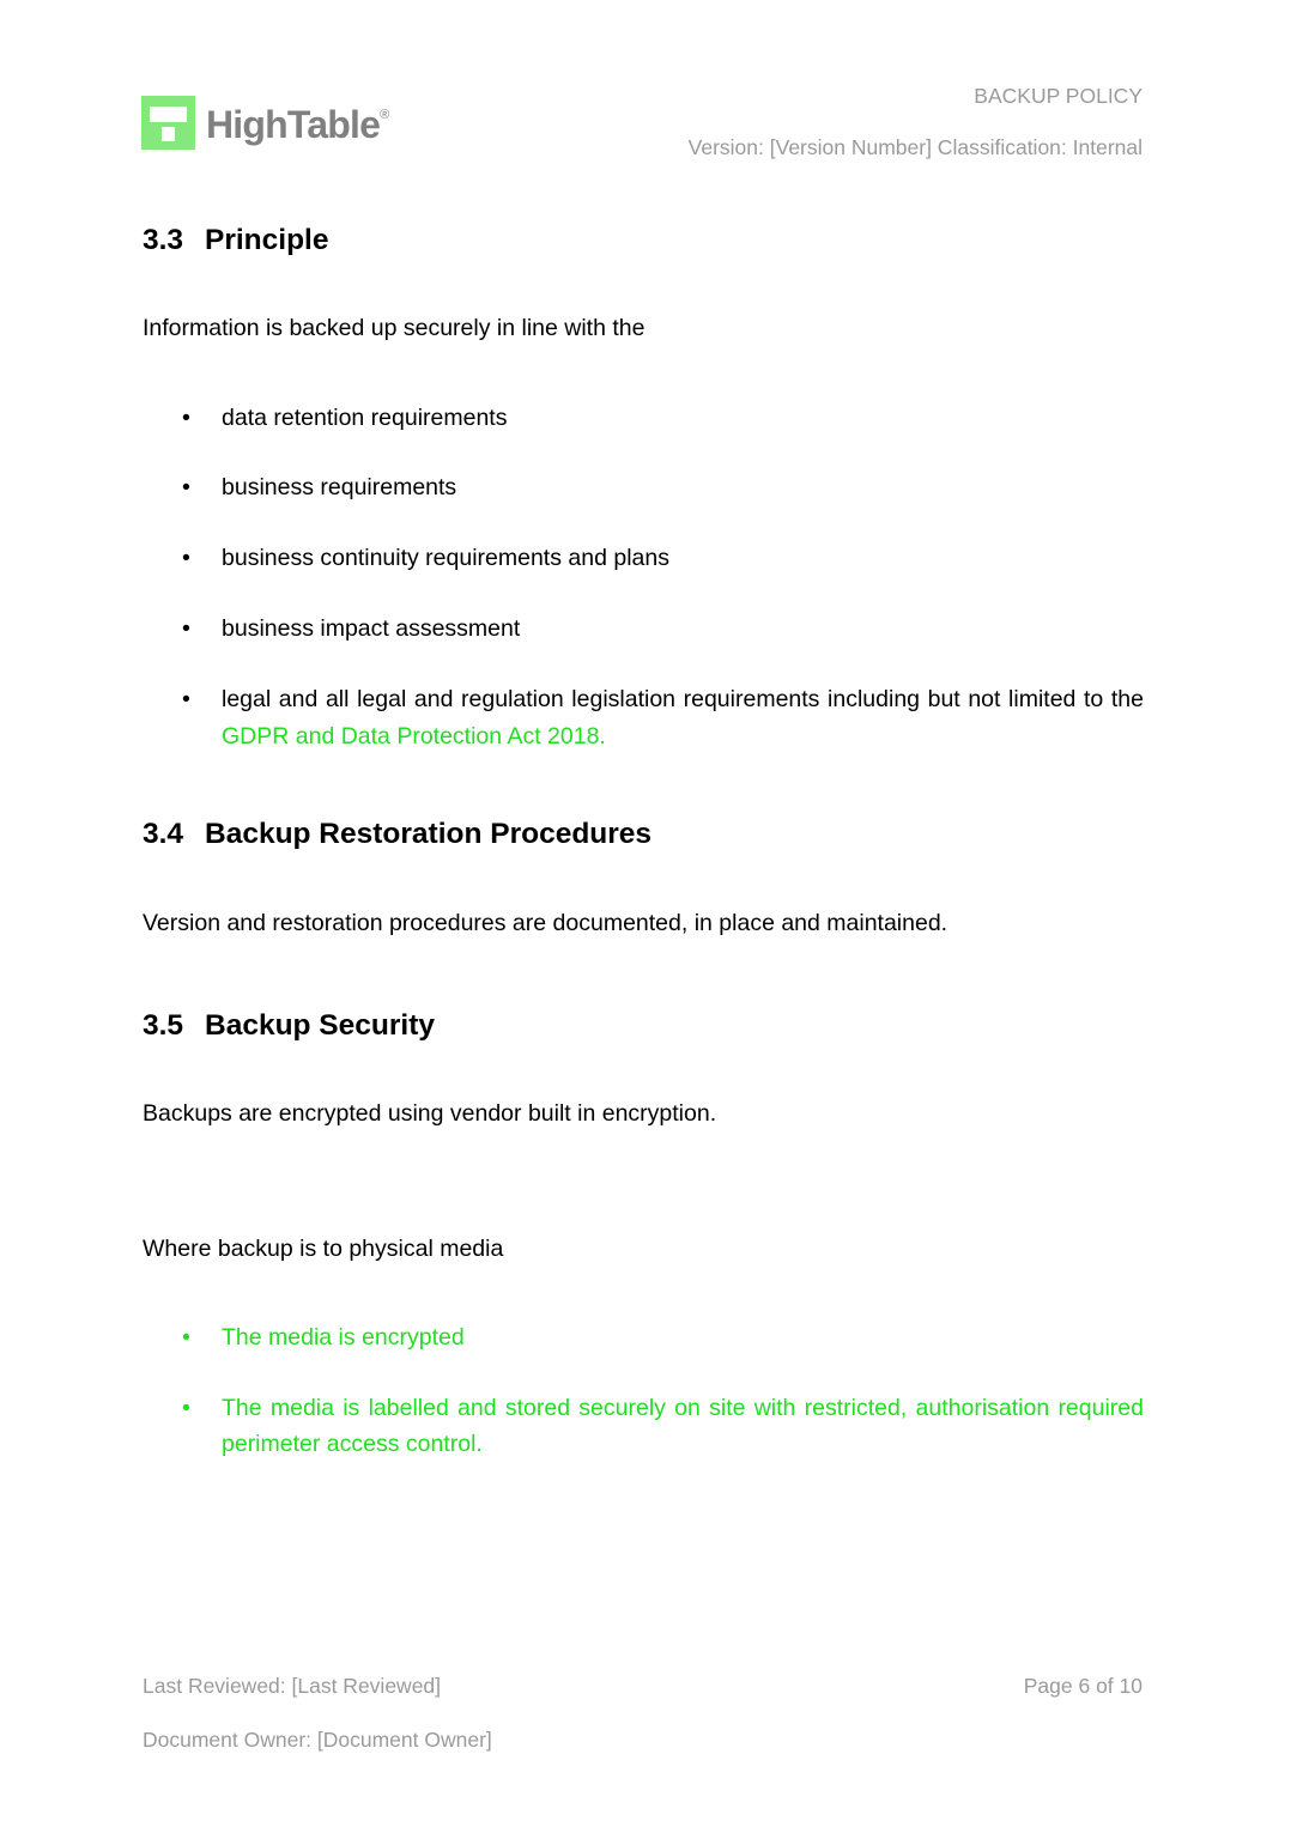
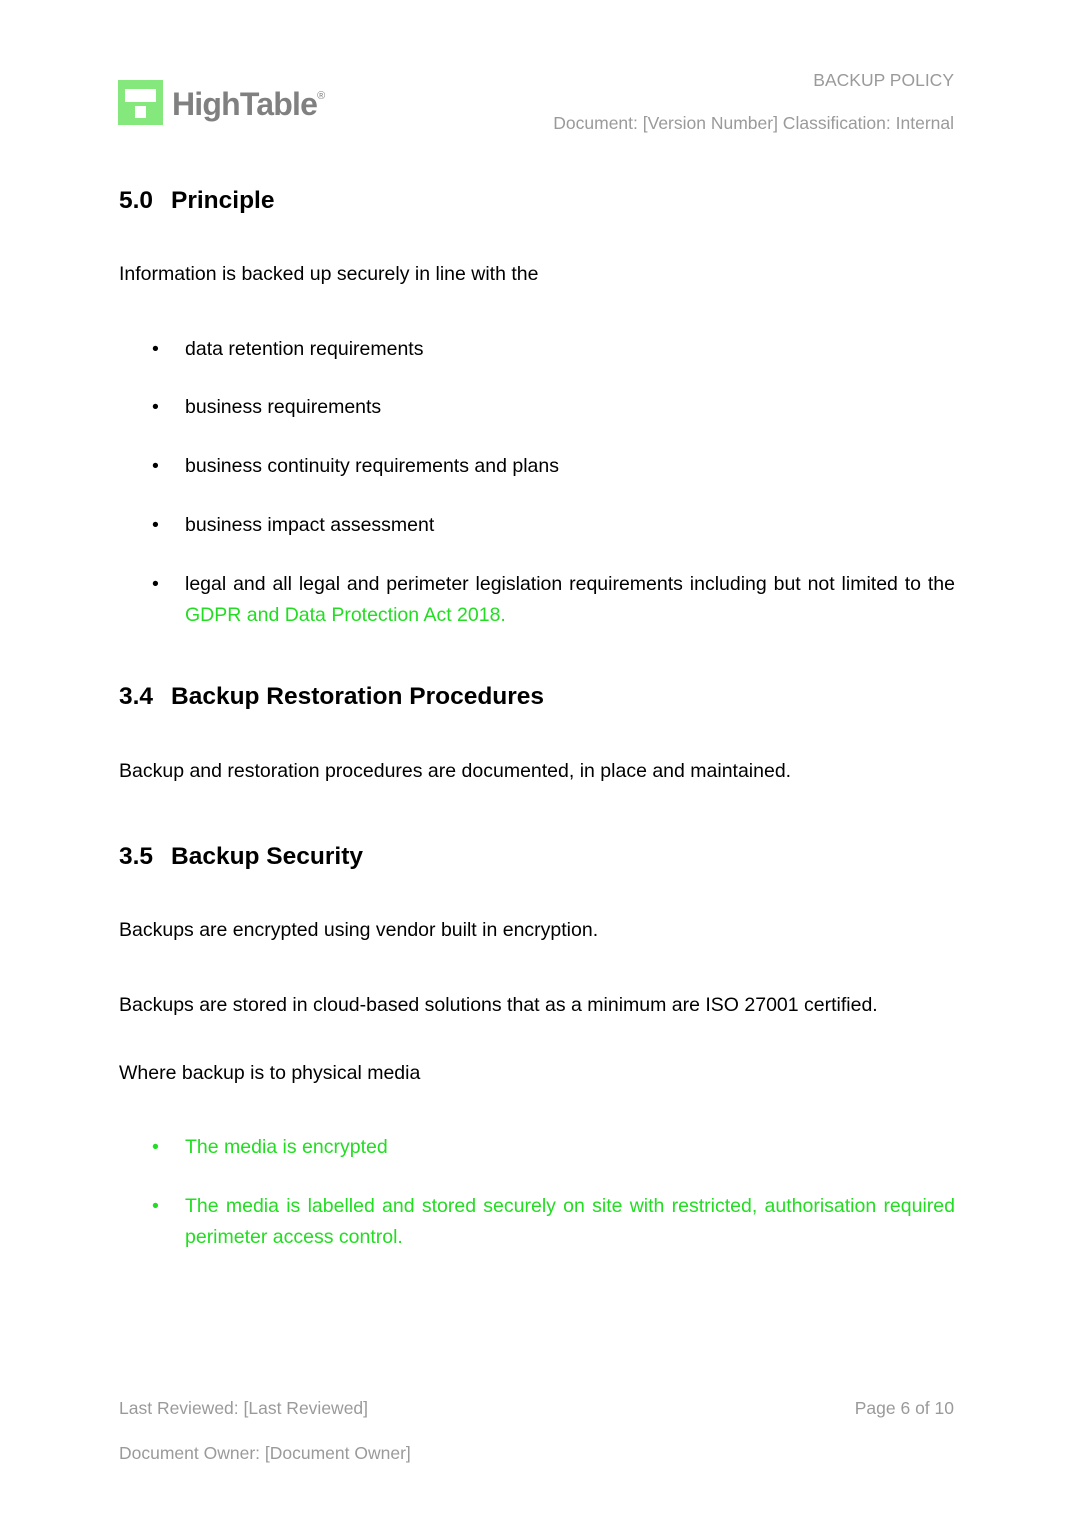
  HighTable®
  BACKUP POLICY
- Version: [Version Number] Classification: Internal
+ Document: [Version Number] Classification: Internal
- 3.3
+ 5.0
  Principle
  Information is backed up securely in line with the
  •
  data retention requirements
  •
  business requirements
  •
  business continuity requirements and plans
  •
  business impact assessment
  •
- legal and all legal and regulation legislation requirements including but not limited to the GDPR and Data Protection Act 2018.
+ legal and all legal and perimeter legislation requirements including but not limited to the GDPR and Data Protection Act 2018.
  3.4
  Backup Restoration Procedures
- Version and restoration procedures are documented, in place and maintained.
+ Backup and restoration procedures are documented, in place and maintained.
  3.5
  Backup Security
  Backups are encrypted using vendor built in encryption.
+ Backups are stored in cloud-based solutions that as a minimum are ISO 27001 certified.
  Where backup is to physical media
  •
  The media is encrypted
  •
  The media is labelled and stored securely on site with restricted, authorisation required perimeter access control.
  Last Reviewed: [Last Reviewed]
  Page 6 of 10
  Document Owner: [Document Owner]
